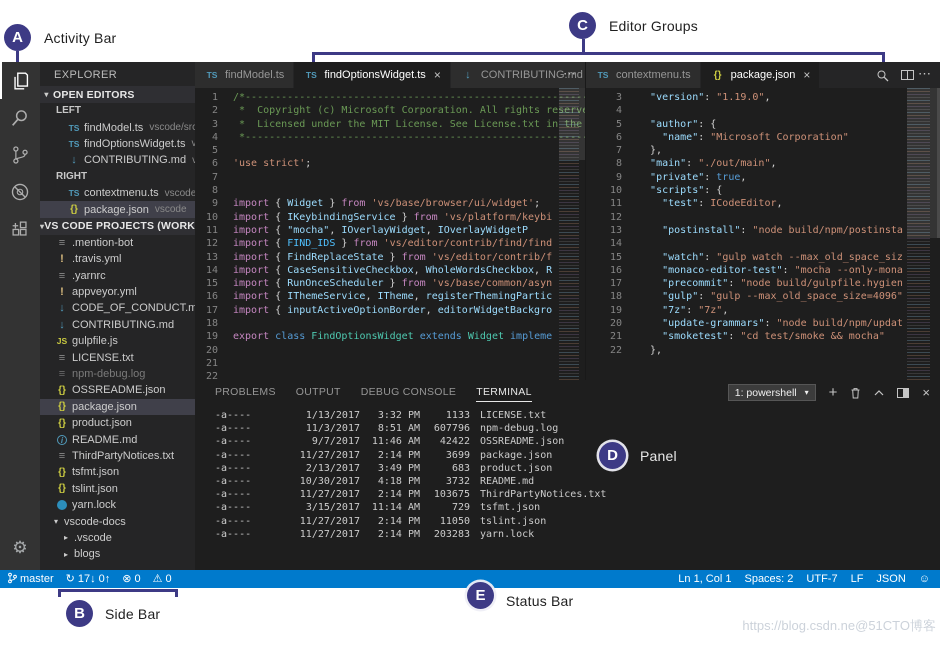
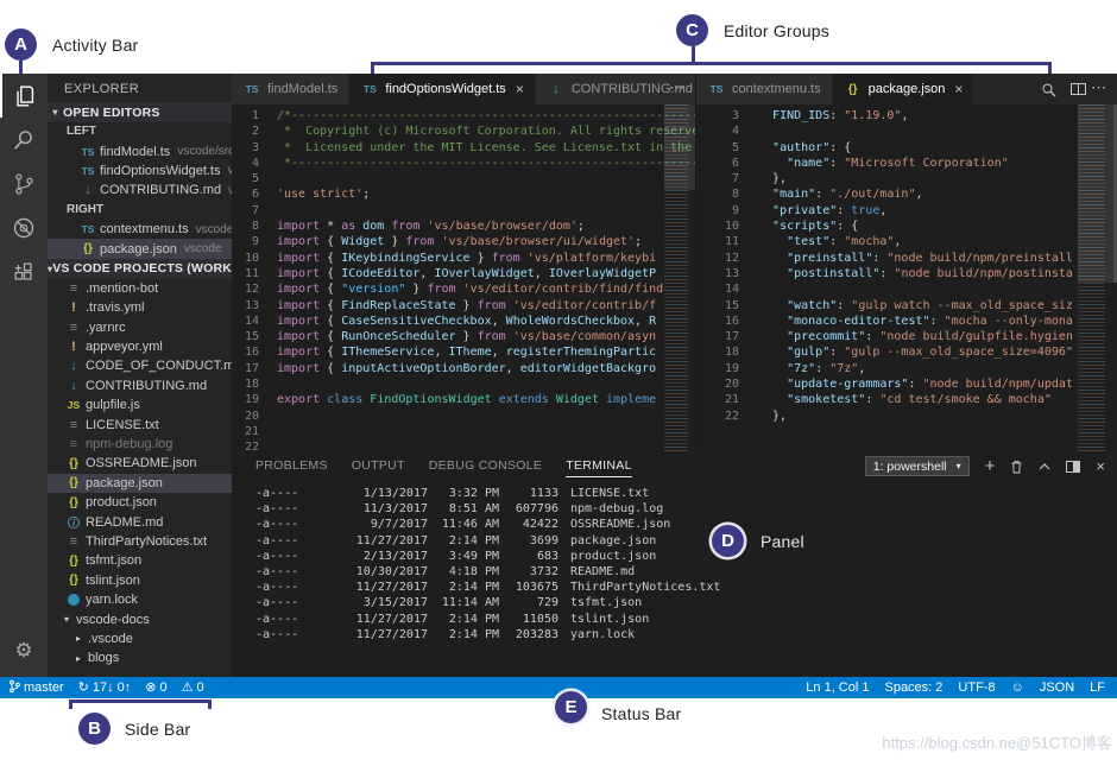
  A
  Activity Bar
  C
  Editor Groups
  ⚙
  EXPLORER
  ▾
  OPEN EDITORS
  LEFT
  TS
  findModel.ts
  TS
  findOptionsWidget.ts
  ↓
  CONTRIBUTING.md
  RIGHT
  TS
  contextmenu.ts
  {}
  package.json
  vscode
  ▾
  VS CODE PROJECTS (WORK
  ≡
  .mention-bot
  !
  .travis.yml
  ≡
  .yarnrc
  !
  appveyor.yml
  ↓
  CODE_OF_CONDUCT.m
  ↓
  CONTRIBUTING.md
  JS
  gulpfile.js
  ≡
  LICENSE.txt
  ≡
  npm-debug.log
  {}
  OSSREADME.json
  {}
  package.json
  {}
  product.json
  i
  README.md
  ≡
  ThirdPartyNotices.txt
  {}
  tsfmt.json
  {}
  tslint.json
  yarn.lock
  ▾
  vscode-docs
  ▸
  .vscode
  ▸
  blogs
  TS
  findModel.ts
  TS
  findOptionsWidget.ts
  ×
  ↓
  CONTRIBUTING.md
  ⋯
  1
  /*----------------------------------------------------
  2
  * Copyright (c) Microsoft Corporation. All rights re
  3
  * Licensed under the MIT License. See License.txt in
  4
  *----------------------------------------------------
  5
  6
  'use strict';
  7
  8
+ import * as dom from 'vs/base/browser/dom';
  9
  import { Widget } from 'vs/base/browser/ui/widget';
  10
  import { IKeybindingService } from 'vs/platform/keybi
  11
- import { "mocha", IOverlayWidget, IOverlayWidgetP
+ import { ICodeEditor, IOverlayWidget, IOverlayWidgetP
  12
- import { FIND_IDS } from 'vs/editor/contrib/find/find
+ import { "version" } from 'vs/editor/contrib/find/find
  13
  import { FindReplaceState } from 'vs/editor/contrib/f
  14
  import { CaseSensitiveCheckbox, WholeWordsCheckbox, R
  15
  import { RunOnceScheduler } from 'vs/base/common/asyn
  16
  import { IThemeService, ITheme, registerThemingPartic
  17
  import { inputActiveOptionBorder, editorWidgetBackgro
  18
  19
  export class FindOptionsWidget extends Widget impleme
  20
  21
  22
  TS
  contextmenu.ts
  {}
  package.json
  ×
  ⋯
  3
- "version": "1.19.0",
+ FIND_IDS: "1.19.0",
  4
  5
  "author": {
  6
  "name": "Microsoft Corporation"
  7
  },
  8
  "main": "./out/main",
  9
  "private": true,
  10
  "scripts": {
  11
- "test": ICodeEditor,
+ "test": "mocha",
  12
+ "preinstall": "node build/npm/preinstall
  13
  "postinstall": "node build/npm/postinsta
  14
  15
  "watch": "gulp watch --max_old_space_siz
  16
  "monaco-editor-test": "mocha --only-mona
  17
  "precommit": "node build/gulpfile.hygien
  18
  "gulp": "gulp --max_old_space_size=4096"
  19
  "7z": "7z",
  20
  "update-grammars": "node build/npm/updat
  21
  "smoketest": "cd test/smoke && mocha"
  22
  },
  PROBLEMS
  OUTPUT
  DEBUG CONSOLE
  TERMINAL
  1: powershell
  ▾
  +
  ×
  -a----
  1/13/2017
  3:32 PM
  1133
  LICENSE.txt
  -a----
  11/3/2017
  8:51 AM
  607796
  npm-debug.log
  -a----
  9/7/2017
  11:46 AM
  42422
  OSSREADME.json
  -a----
  11/27/2017
  2:14 PM
  3699
  package.json
  -a----
  2/13/2017
  3:49 PM
  683
  product.json
  -a----
  10/30/2017
  4:18 PM
  3732
  README.md
  -a----
  11/27/2017
  2:14 PM
  103675
  ThirdPartyNotices.txt
  -a----
  3/15/2017
  11:14 AM
  729
  tsfmt.json
  -a----
  11/27/2017
  2:14 PM
  11050
  tslint.json
  -a----
  11/27/2017
  2:14 PM
  203283
  yarn.lock
  master
  ↻
  17↓ 0↑
  ⊗
  0
  ⚠
  0
  Ln 1, Col 1
  Spaces: 2
- UTF-7
+ UTF-8
- LF
+ ☺
  JSON
- ☺
+ LF
  B
  Side Bar
  D
  Panel
  E
  Status Bar
  https://blog.csdn.ne@51CTO博客
